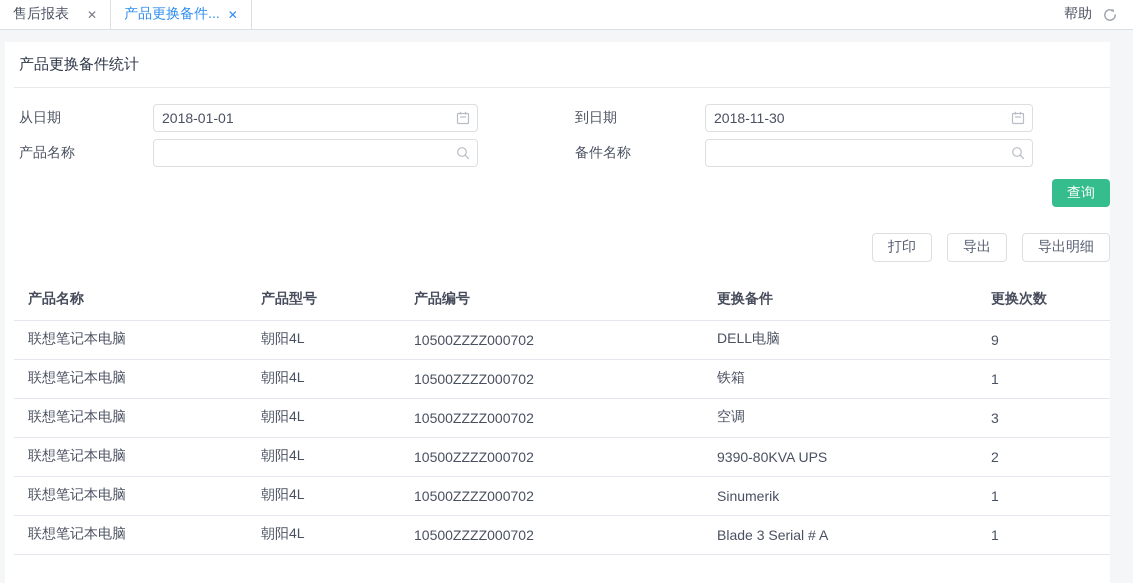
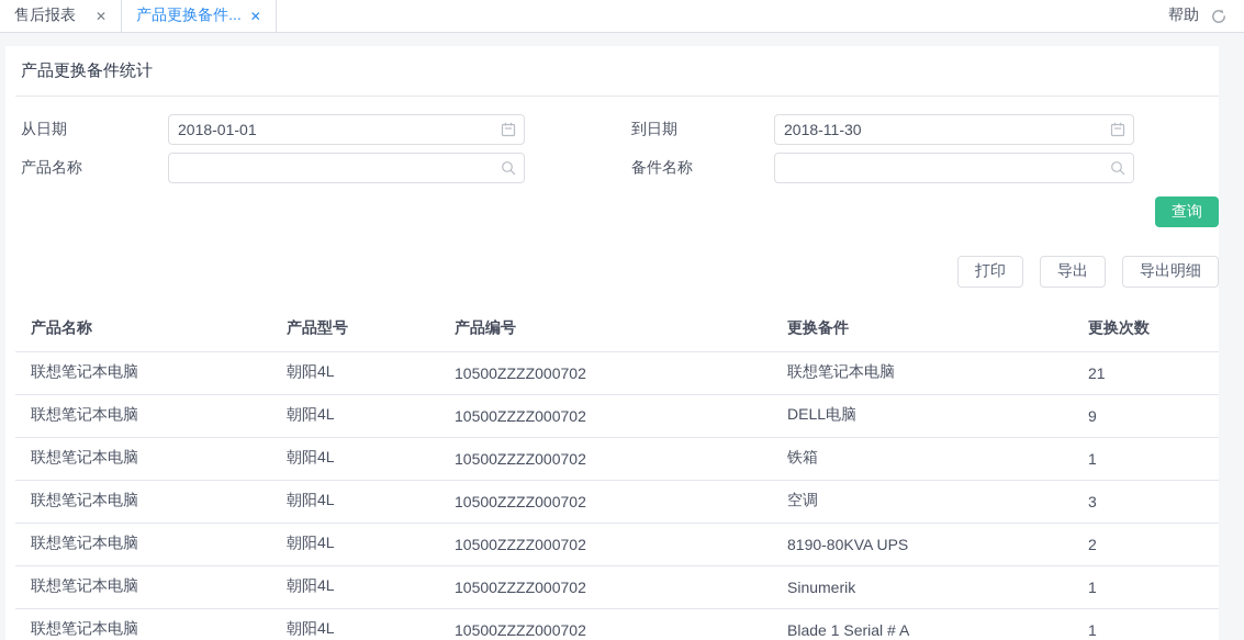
  售后报表
  ✕
  产品更换备件...
  ✕
  帮助
  产品更换备件统计
  从日期
  2018-01-01
  到日期
  2018-11-30
  产品名称
  备件名称
  查询
  打印
  导出
  导出明细
  产品名称	产品型号	产品编号	更换备件	更换次数
+ 联想笔记本电脑	朝阳4L	10500ZZZZ000702	联想笔记本电脑	21
  联想笔记本电脑	朝阳4L	10500ZZZZ000702	DELL电脑	9
  联想笔记本电脑	朝阳4L	10500ZZZZ000702	铁箱	1
  联想笔记本电脑	朝阳4L	10500ZZZZ000702	空调	3
- 联想笔记本电脑	朝阳4L	10500ZZZZ000702	9390-80KVA UPS	2
+ 联想笔记本电脑	朝阳4L	10500ZZZZ000702	8190-80KVA UPS	2
  联想笔记本电脑	朝阳4L	10500ZZZZ000702	Sinumerik	1
- 联想笔记本电脑	朝阳4L	10500ZZZZ000702	Blade 3 Serial # A	1
+ 联想笔记本电脑	朝阳4L	10500ZZZZ000702	Blade 1 Serial # A	1
